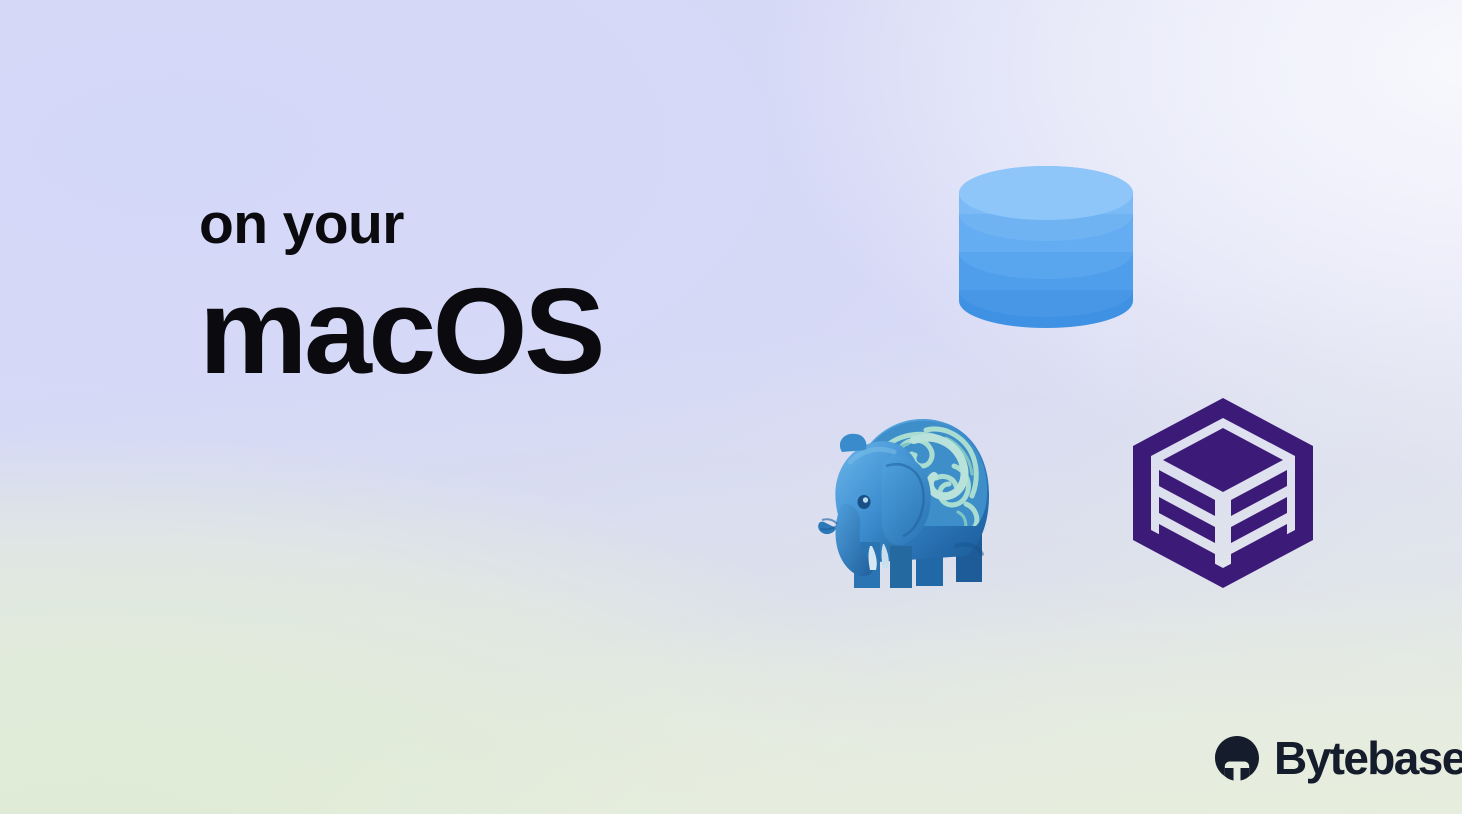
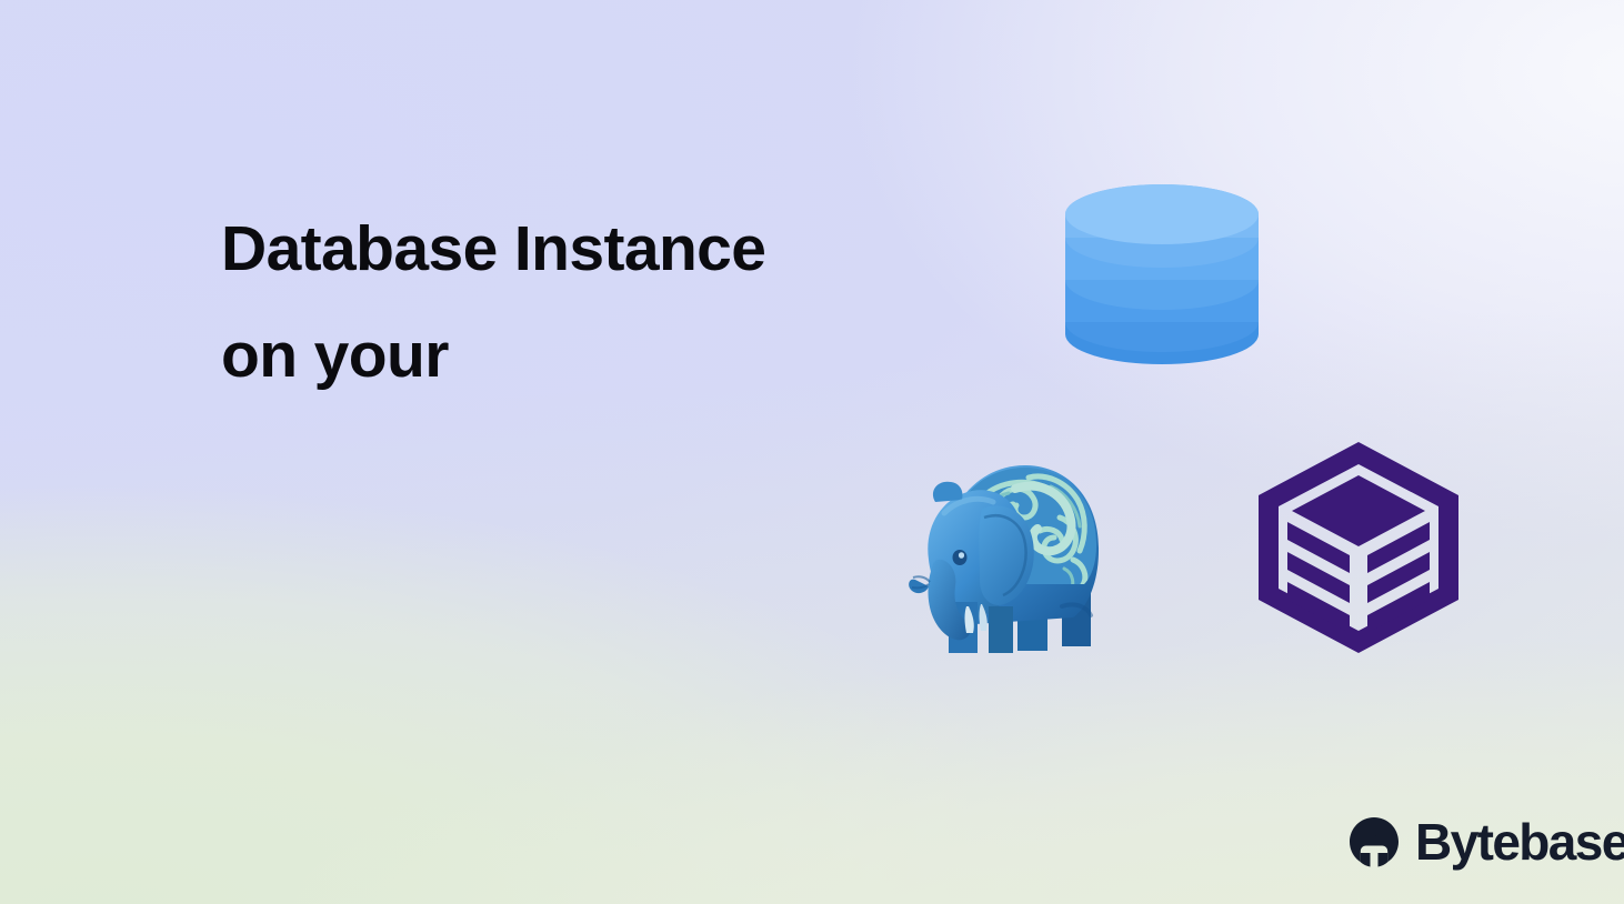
+ Database Instance
  on your
- macOS
  Bytebase
